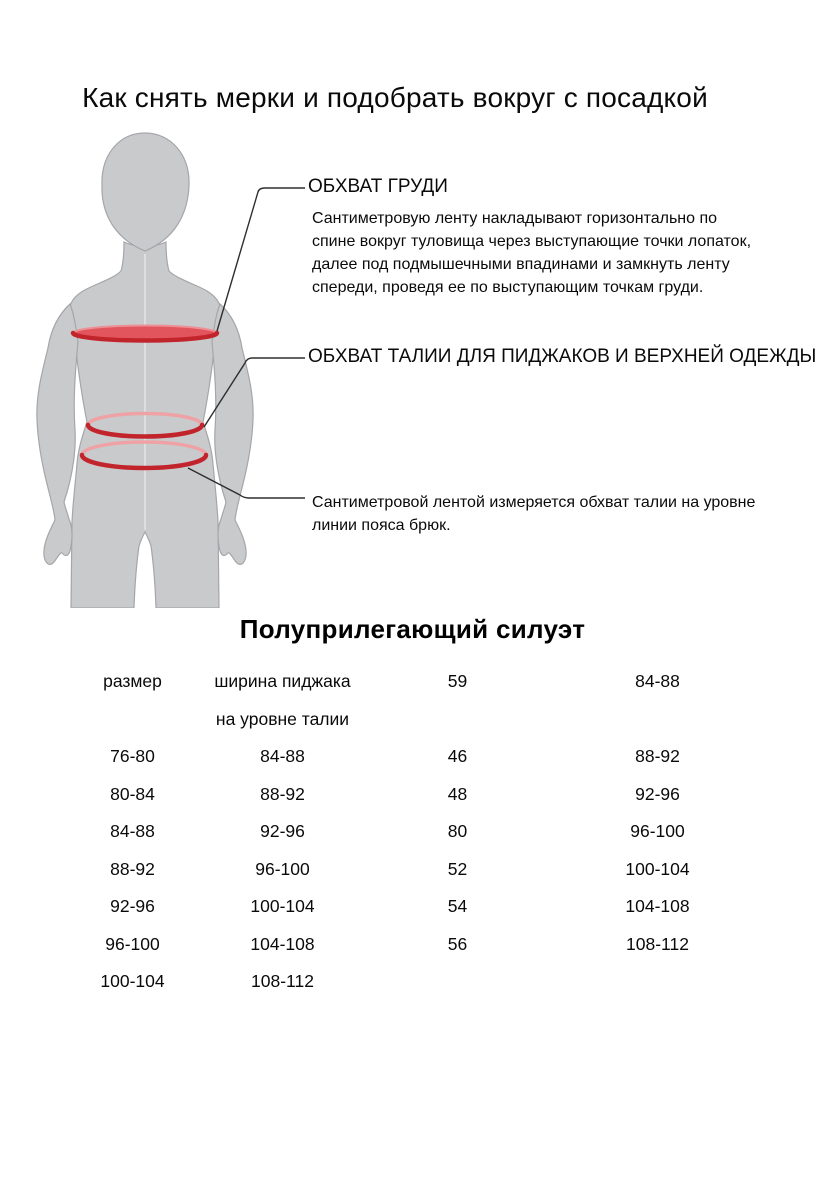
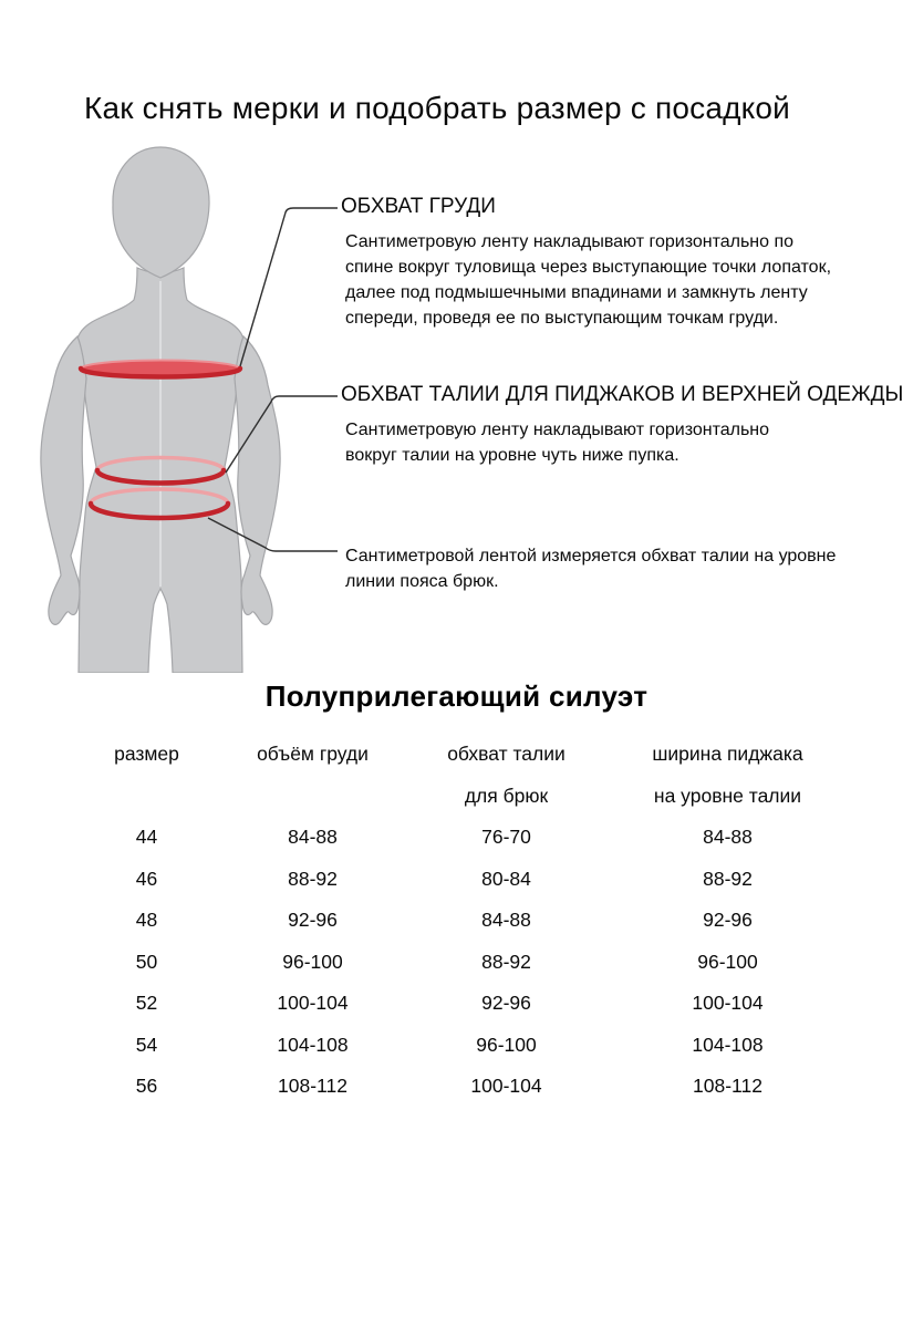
- Как снять мерки и подобрать вокруг с посадкой
+ Как снять мерки и подобрать размер с посадкой
  ОБХВАТ ГРУДИ
  Сантиметровую ленту накладывают горизонтально по спине вокруг туловища через выступающие точки лопаток, далее под подмышечными впадинами и замкнуть ленту спереди, проведя ее по выступающим точкам груди.
  ОБХВАТ ТАЛИИ ДЛЯ ПИДЖАКОВ И ВЕРХНЕЙ ОДЕЖДЫ
+ Сантиметровую ленту накладывают горизонтально вокруг талии на уровне чуть ниже пупка.
  Сантиметровой лентой измеряется обхват талии на уровне линии пояса брюк.
  Полуприлегающий силуэт
  размер
+ объём груди
+ обхват талии
+ для брюк
  ширина пиджака
  на уровне талии
- 59
+ 44
  84-88
- 76-80
+ 76-70
  84-88
  46
  88-92
  80-84
  88-92
  48
  92-96
  84-88
  92-96
- 80
+ 50
  96-100
  88-92
  96-100
  52
  100-104
  92-96
  100-104
  54
  104-108
  96-100
  104-108
  56
  108-112
  100-104
  108-112
